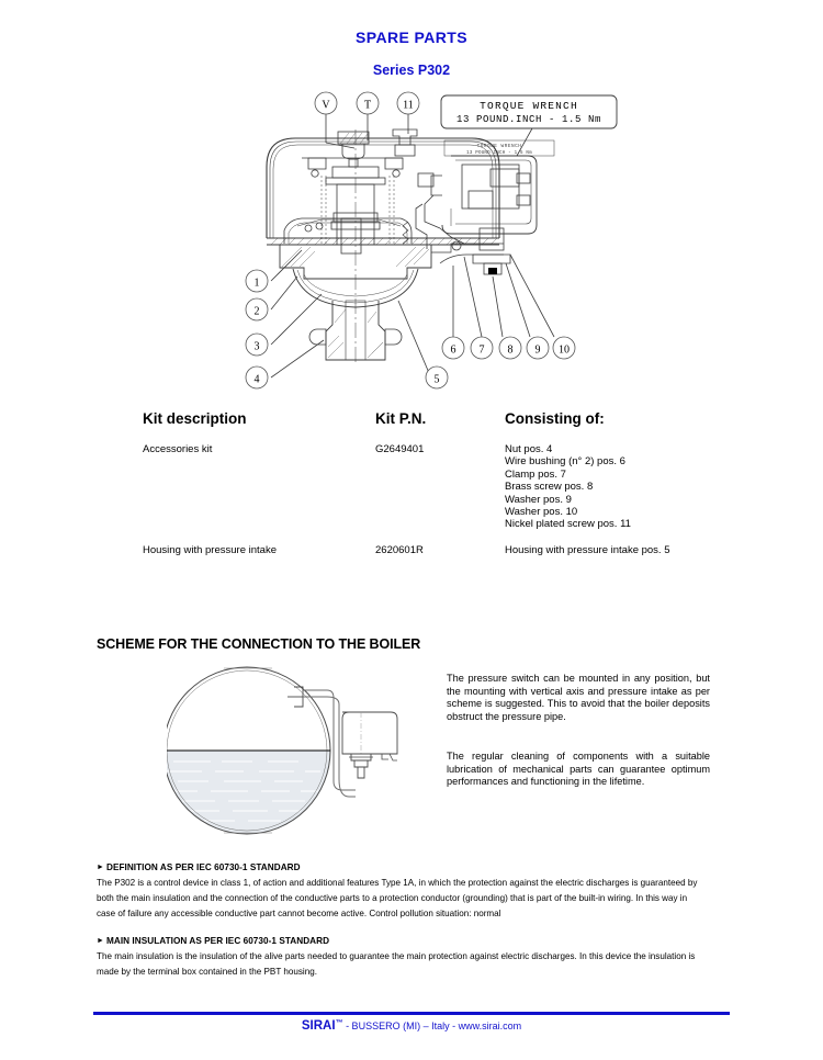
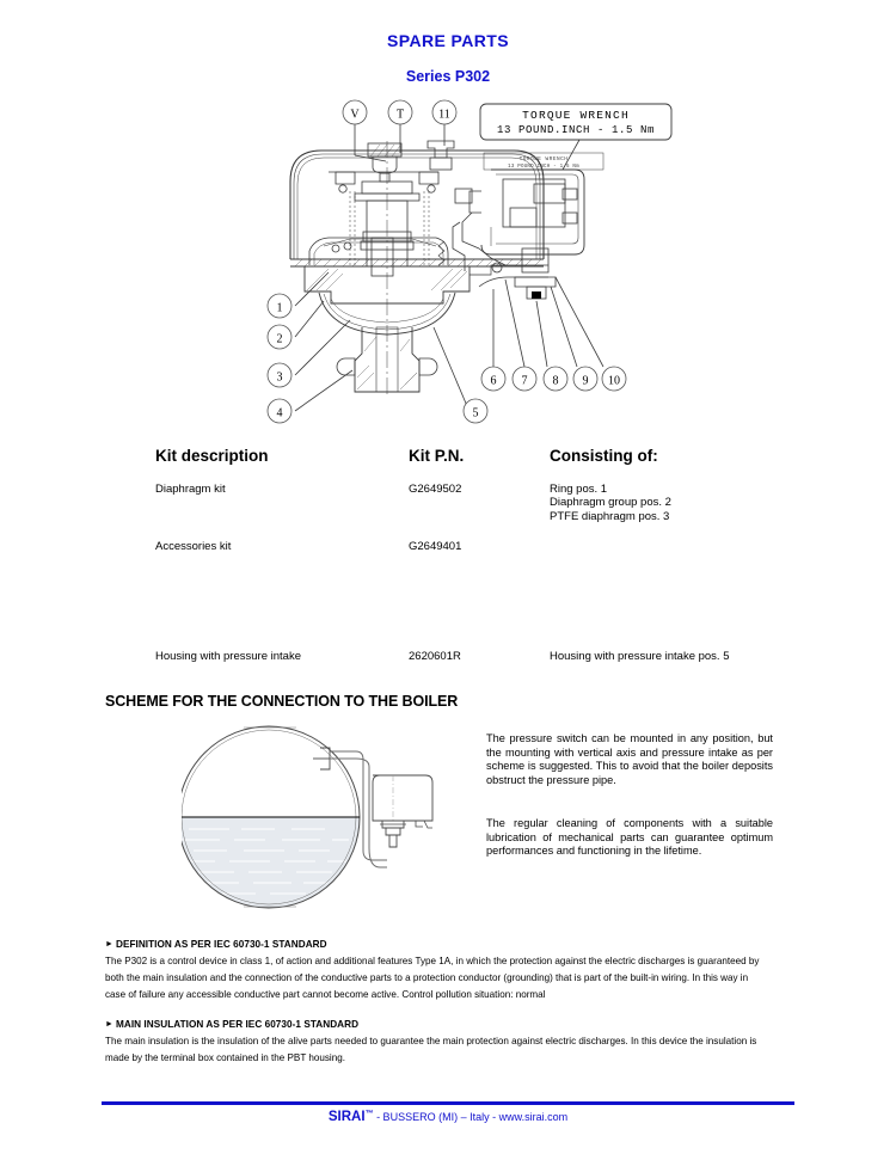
  SPARE PARTS
  Series P302
  V
  T
  11
  1
  2
  3
  4
  6
  7
  8
  9
  10
  5
  TORQUE WRENCH
  13 POUND.INCH - 1.5 Nm
  Kit description
  Kit P.N.
  Consisting of:
+ Diaphragm kit
+ G2649502
+ Ring pos. 1
+ Diaphragm group pos. 2
+ PTFE diaphragm pos. 3
  Accessories kit
  G2649401
- Nut pos. 4
- Wire bushing (n° 2) pos. 6
- Clamp pos. 7
- Brass screw pos. 8
- Washer pos. 9
- Washer pos. 10
- Nickel plated screw pos. 11
  Housing with pressure intake
  2620601R
  Housing with pressure intake pos. 5
  SCHEME FOR THE CONNECTION TO THE BOILER
  The pressure switch can be mounted in any position, but the mounting with vertical axis and pressure intake as per scheme is suggested. This to avoid that the boiler deposits obstruct the pressure pipe.
  The regular cleaning of components with a suitable lubrication of mechanical parts can guarantee optimum performances and functioning in the lifetime.
  DEFINITION AS PER IEC 60730-1 STANDARD
  The P302 is a control device in class 1, of action and additional features Type 1A, in which the protection against the electric discharges is guaranteed by both the main insulation and the connection of the conductive parts to a protection conductor (grounding) that is part of the built-in wiring. In this way in case of failure any accessible conductive part cannot become active. Control pollution situation: normal
  MAIN INSULATION AS PER IEC 60730-1 STANDARD
  The main insulation is the insulation of the alive parts needed to guarantee the main protection against electric discharges. In this device the insulation is made by the terminal box contained in the PBT housing.
  SIRAI - BUSSERO (MI) – Italy - www.sirai.com
